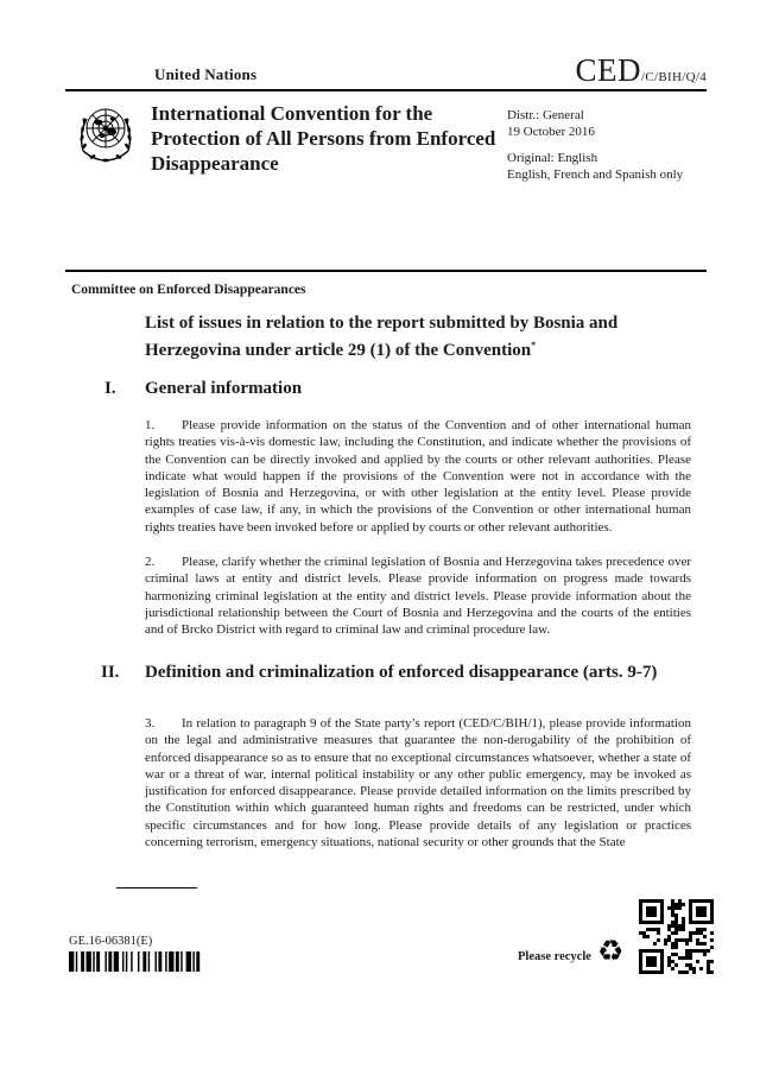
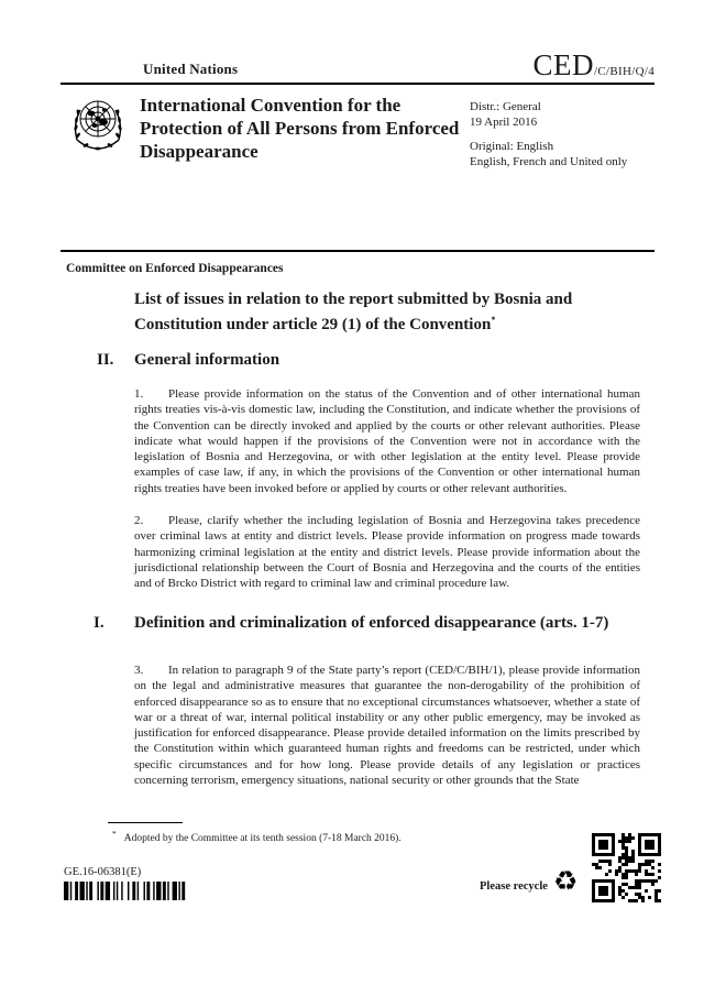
  United Nations
  CED/C/BIH/Q/4
  International Convention for the Protection of All Persons from Enforced Disappearance
  Distr.: General
- 19 October 2016
+ 19 April 2016
  Original: English
- English, French and Spanish only
+ English, French and United only
  Committee on Enforced Disappearances
- List of issues in relation to the report submitted by Bosnia and Herzegovina under article 29 (1) of the Convention*
+ List of issues in relation to the report submitted by Bosnia and Constitution under article 29 (1) of the Convention*
- I.
+ II.
  General information
  1. Please provide information on the status of the Convention and of other international human rights treaties vis-à-vis domestic law, including the Constitution, and indicate whether the provisions of the Convention can be directly invoked and applied by the courts or other relevant authorities. Please indicate what would happen if the provisions of the Convention were not in accordance with the legislation of Bosnia and Herzegovina, or with other legislation at the entity level. Please provide examples of case law, if any, in which the provisions of the Convention or other international human rights treaties have been invoked before or applied by courts or other relevant authorities.
- 2. Please, clarify whether the criminal legislation of Bosnia and Herzegovina takes precedence over criminal laws at entity and district levels. Please provide information on progress made towards harmonizing criminal legislation at the entity and district levels. Please provide information about the jurisdictional relationship between the Court of Bosnia and Herzegovina and the courts of the entities and of Brcko District with regard to criminal law and criminal procedure law.
+ 2. Please, clarify whether the including legislation of Bosnia and Herzegovina takes precedence over criminal laws at entity and district levels. Please provide information on progress made towards harmonizing criminal legislation at the entity and district levels. Please provide information about the jurisdictional relationship between the Court of Bosnia and Herzegovina and the courts of the entities and of Brcko District with regard to criminal law and criminal procedure law.
- II.
+ I.
- Definition and criminalization of enforced disappearance (arts. 9-7)
+ Definition and criminalization of enforced disappearance (arts. 1-7)
  3. In relation to paragraph 9 of the State party’s report (CED/C/BIH/1), please provide information on the legal and administrative measures that guarantee the non-derogability of the prohibition of enforced disappearance so as to ensure that no exceptional circumstances whatsoever, whether a state of war or a threat of war, internal political instability or any other public emergency, may be invoked as justification for enforced disappearance. Please provide detailed information on the limits prescribed by the Constitution within which guaranteed human rights and freedoms can be restricted, under which specific circumstances and for how long. Please provide details of any legislation or practices concerning terrorism, emergency situations, national security or other grounds that the State
+ *Adopted by the Committee at its tenth session (7-18 March 2016).
  GE.16-06381(E)
  Please recycle
  ♻
